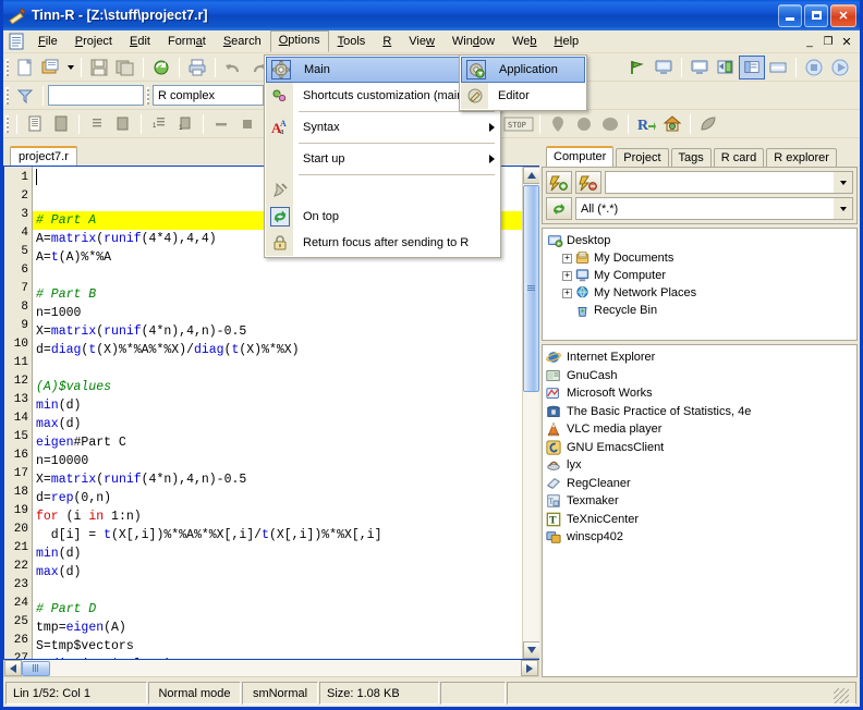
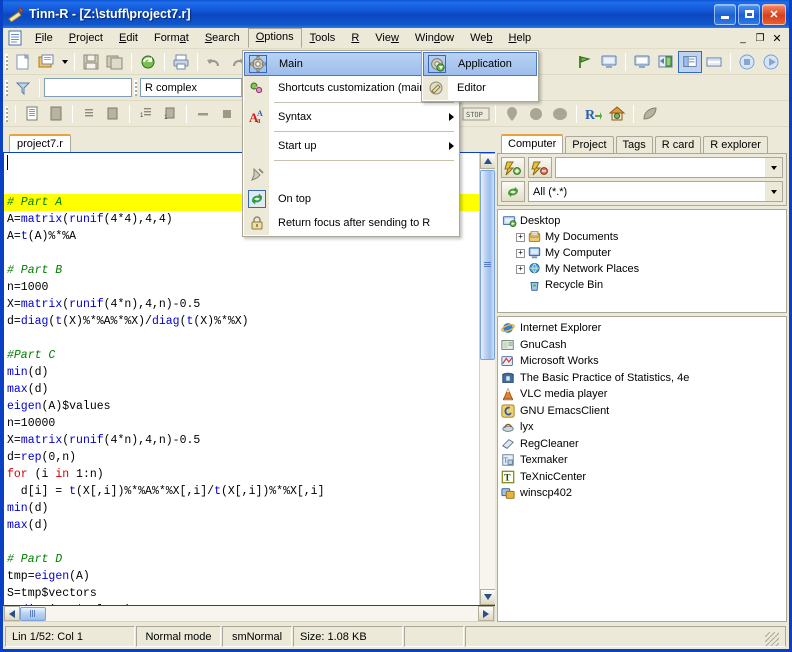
  Tinn-R - [Z:\stuff\project7.r]
  ✕
  File
  Project
  Edit
  Format
  Search
  Options
  Tools
  R
  View
  Window
  Web
  Help
  _
  ❐
  ✕
  R complex
  STOP
  R
  project7.r
- 1
- 2
- 3
- 4
- 5
- 6
- 7
- 8
- 9
- 10
- 11
- 12
- 13
- 14
- 15
- 16
- 17
- 18
- 19
- 20
- 21
- 22
- 23
- 24
- 25
- 26
  # Part A
  A=matrix(runif(4*4),4,4)
  A=t(A)%*%A
  # Part B
  n=1000
  X=matrix(runif(4*n),4,n)-0.5
  d=diag(t(X)%*%A%*%X)/diag(t(X)%*%X)
- (A)$values
+ #Part C
  min(d)
  max(d)
- eigen#Part C
+ eigen(A)$values
  n=10000
  X=matrix(runif(4*n),4,n)-0.5
  d=rep(0,n)
  for (i in 1:n)
  d[i] = t(X[,i])%*%A%*%X[,i]/t(X[,i])%*%X[,i]
  min(d)
  max(d)
  # Part D
  tmp=eigen(A)
  S=tmp$vectors
  Computer
  Project
  Tags
  R card
  R explorer
  All (*.*)
  Desktop
  +
  My Documents
  +
  My Computer
  +
  My Network Places
  Recycle Bin
  Internet Explorer
  GnuCash
  Microsoft Works
  The Basic Practice of Statistics, 4e
  VLC media player
  GNU EmacsClient
  lyx
  RegCleaner
  T
  Texmaker
  T
  TeXnicCenter
  winscp402
  Lin 1/52: Col 1
  Normal mode
  smNormal
  Size: 1.08 KB
  Main
  Shortcuts customization (mai
  A
  A
  a
  Syntax
  Start up
  On top
  Return focus after sending to R
  Application
  Editor
